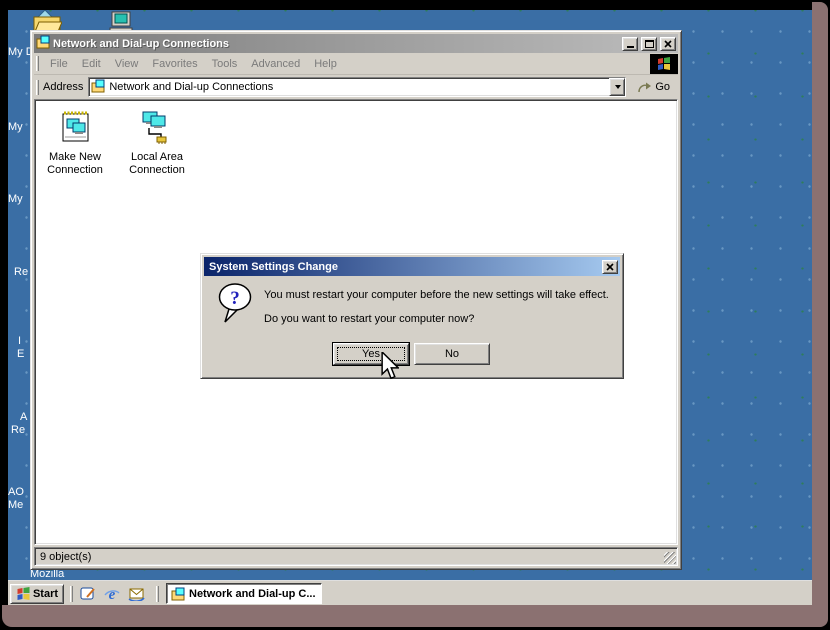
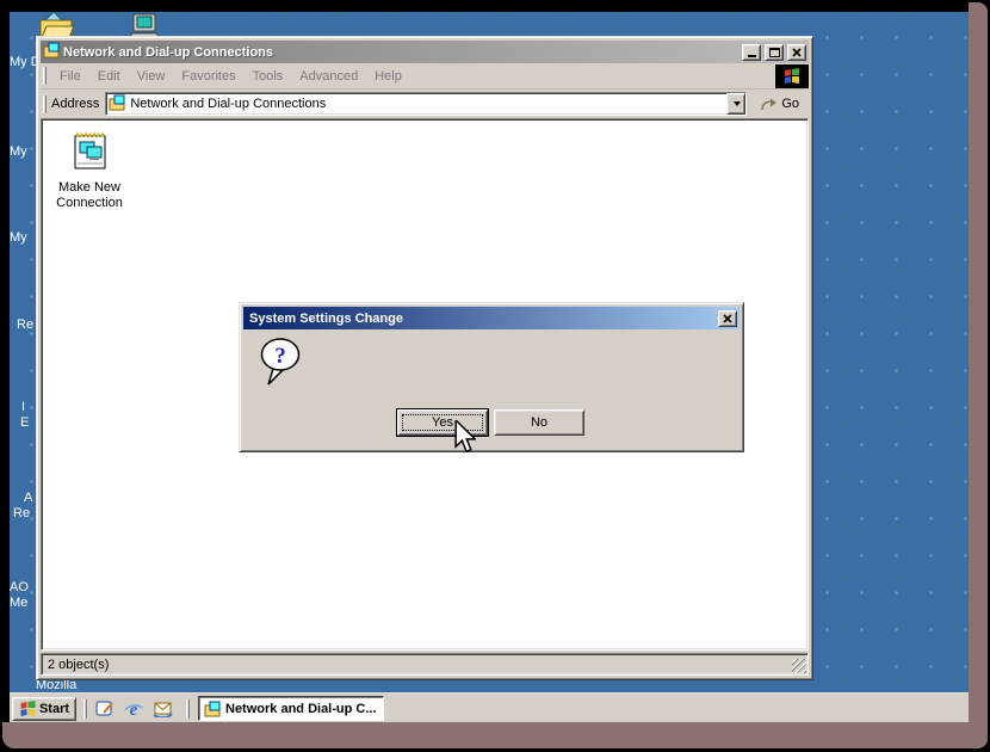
  My
  My
  Re
  I
  E
  A
  Re
  AO
  Me
  Mozilla
  Network and Dial-up Connections
  File
  Edit
  View
  Favorites
  Tools
  Advanced
  Help
  Address
  Network and Dial-up Connections
  Go
  Make New Connection
- Local Area Connection
- 9 object(s)
+ 2 object(s)
  System Settings Change
  ?
- You must restart your computer before the new settings will take effect.
- Do you want to restart your computer now?
  Yes
  No
  Start
  e
  Network and Dial-up C...
